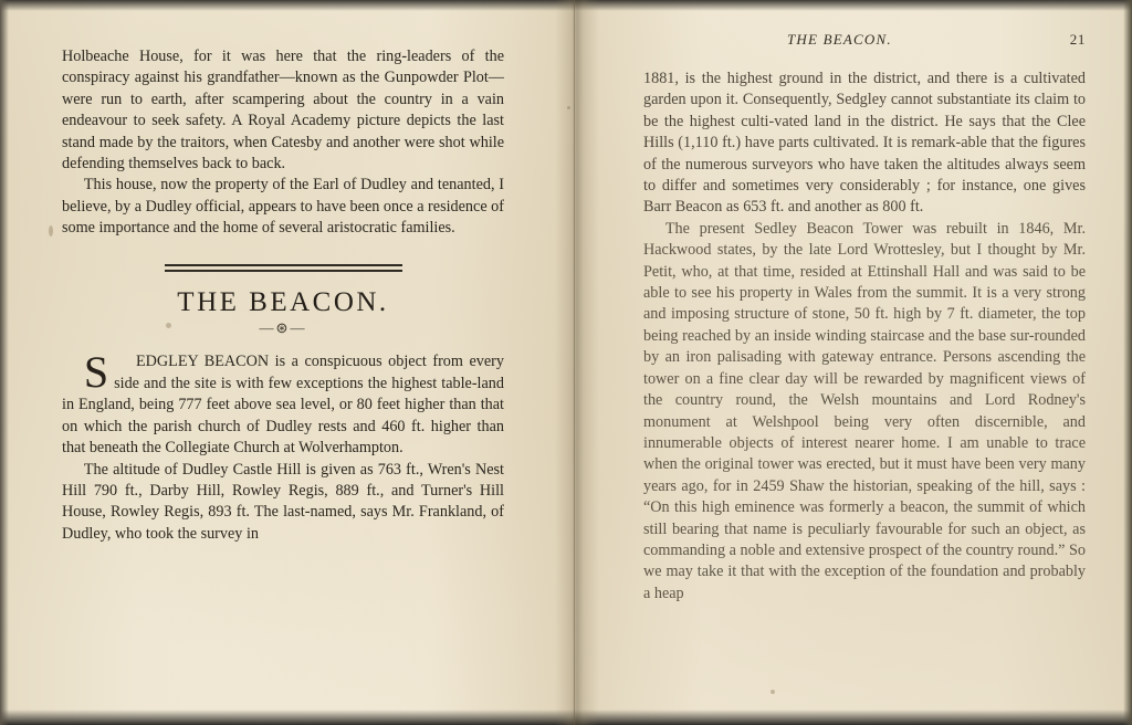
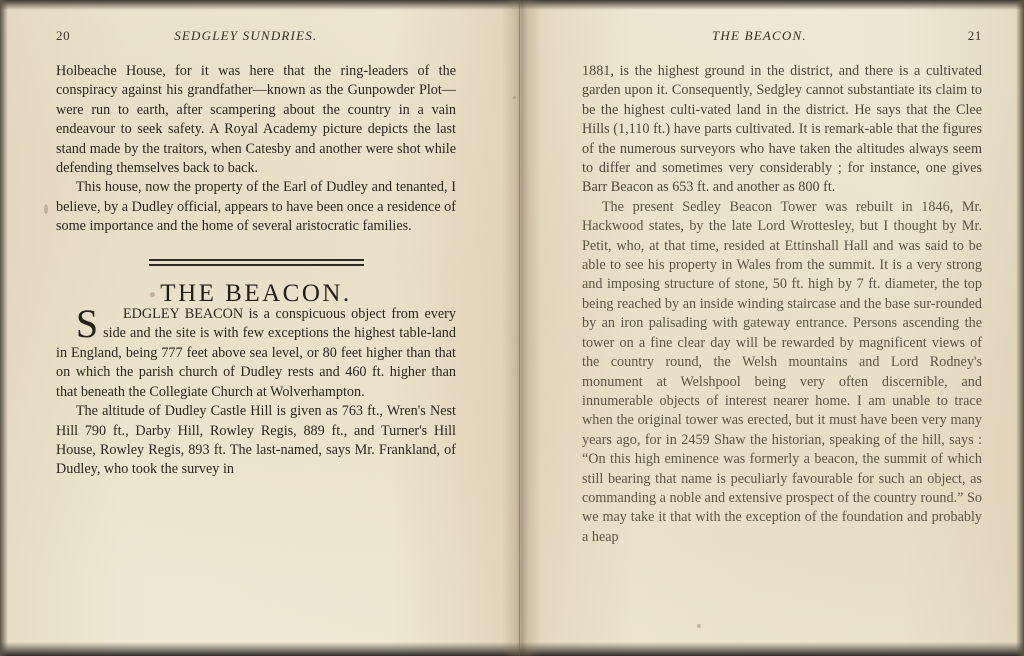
+ 20
+ SEDGLEY SUNDRIES.
  Holbeache House, for it was here that the ring-leaders of the conspiracy against his grandfather—known as the Gunpowder Plot—were run to earth, after scampering about the country in a vain endeavour to seek safety. A Royal Academy picture depicts the last stand made by the traitors, when Catesby and another were shot while defending themselves back to back.
  This house, now the property of the Earl of Dudley and tenanted, I believe, by a Dudley official, appears to have been once a residence of some importance and the home of several aristocratic families.
  THE BEACON.
- —⊛—
  S
  EDGLEY BEACON is a conspicuous object from every side and the site is with few exceptions the highest table-land in England, being 777 feet above sea level, or 80 feet higher than that on which the parish church of Dudley rests and 460 ft. higher than that beneath the Collegiate Church at Wolverhampton.
  The altitude of Dudley Castle Hill is given as 763 ft., Wren's Nest Hill 790 ft., Darby Hill, Rowley Regis, 889 ft., and Turner's Hill House, Rowley Regis, 893 ft. The last-named, says Mr. Frankland, of Dudley, who took the survey in
  THE BEACON.
  21
  1881, is the highest ground in the district, and there is a cultivated garden upon it. Consequently, Sedgley cannot substantiate its claim to be the highest culti-vated land in the district. He says that the Clee Hills (1,110 ft.) have parts cultivated. It is remark-able that the figures of the numerous surveyors who have taken the altitudes always seem to differ and sometimes very considerably ; for instance, one gives Barr Beacon as 653 ft. and another as 800 ft.
  The present Sedley Beacon Tower was rebuilt in 1846, Mr. Hackwood states, by the late Lord Wrottesley, but I thought by Mr. Petit, who, at that time, resided at Ettinshall Hall and was said to be able to see his property in Wales from the summit. It is a very strong and imposing structure of stone, 50 ft. high by 7 ft. diameter, the top being reached by an inside winding staircase and the base sur-rounded by an iron palisading with gateway entrance. Persons ascending the tower on a fine clear day will be rewarded by magnificent views of the country round, the Welsh mountains and Lord Rodney's monument at Welshpool being very often discernible, and innumerable objects of interest nearer home. I am unable to trace when the original tower was erected, but it must have been very many years ago, for in 2459 Shaw the historian, speaking of the hill, says : “On this high eminence was formerly a beacon, the summit of which still bearing that name is peculiarly favourable for such an object, as commanding a noble and extensive prospect of the country round.” So we may take it that with the exception of the foundation and probably a heap
